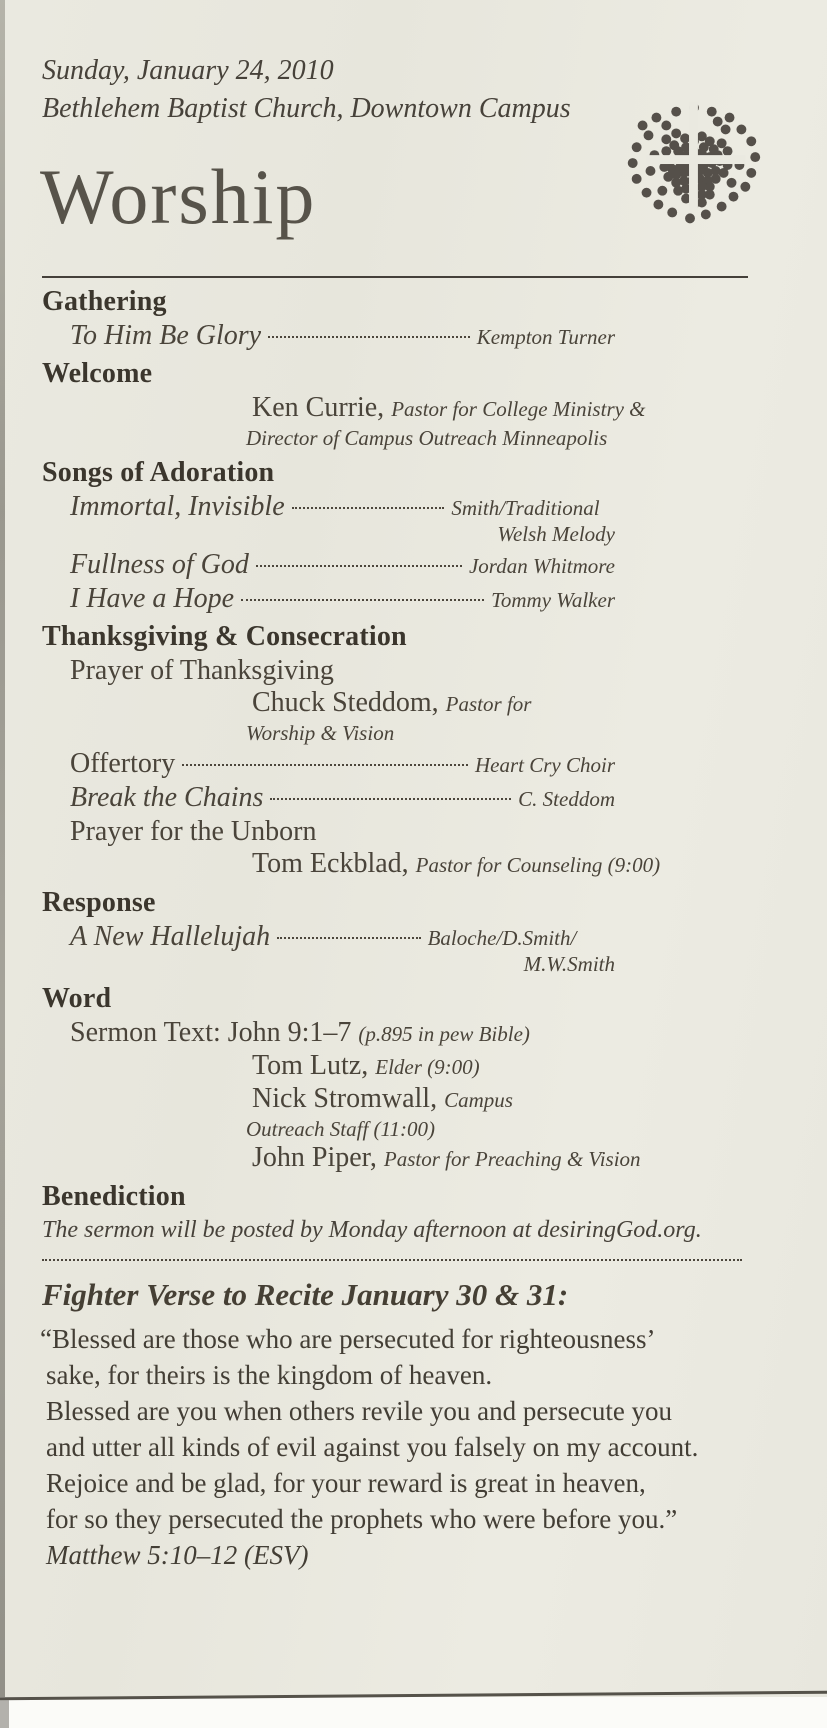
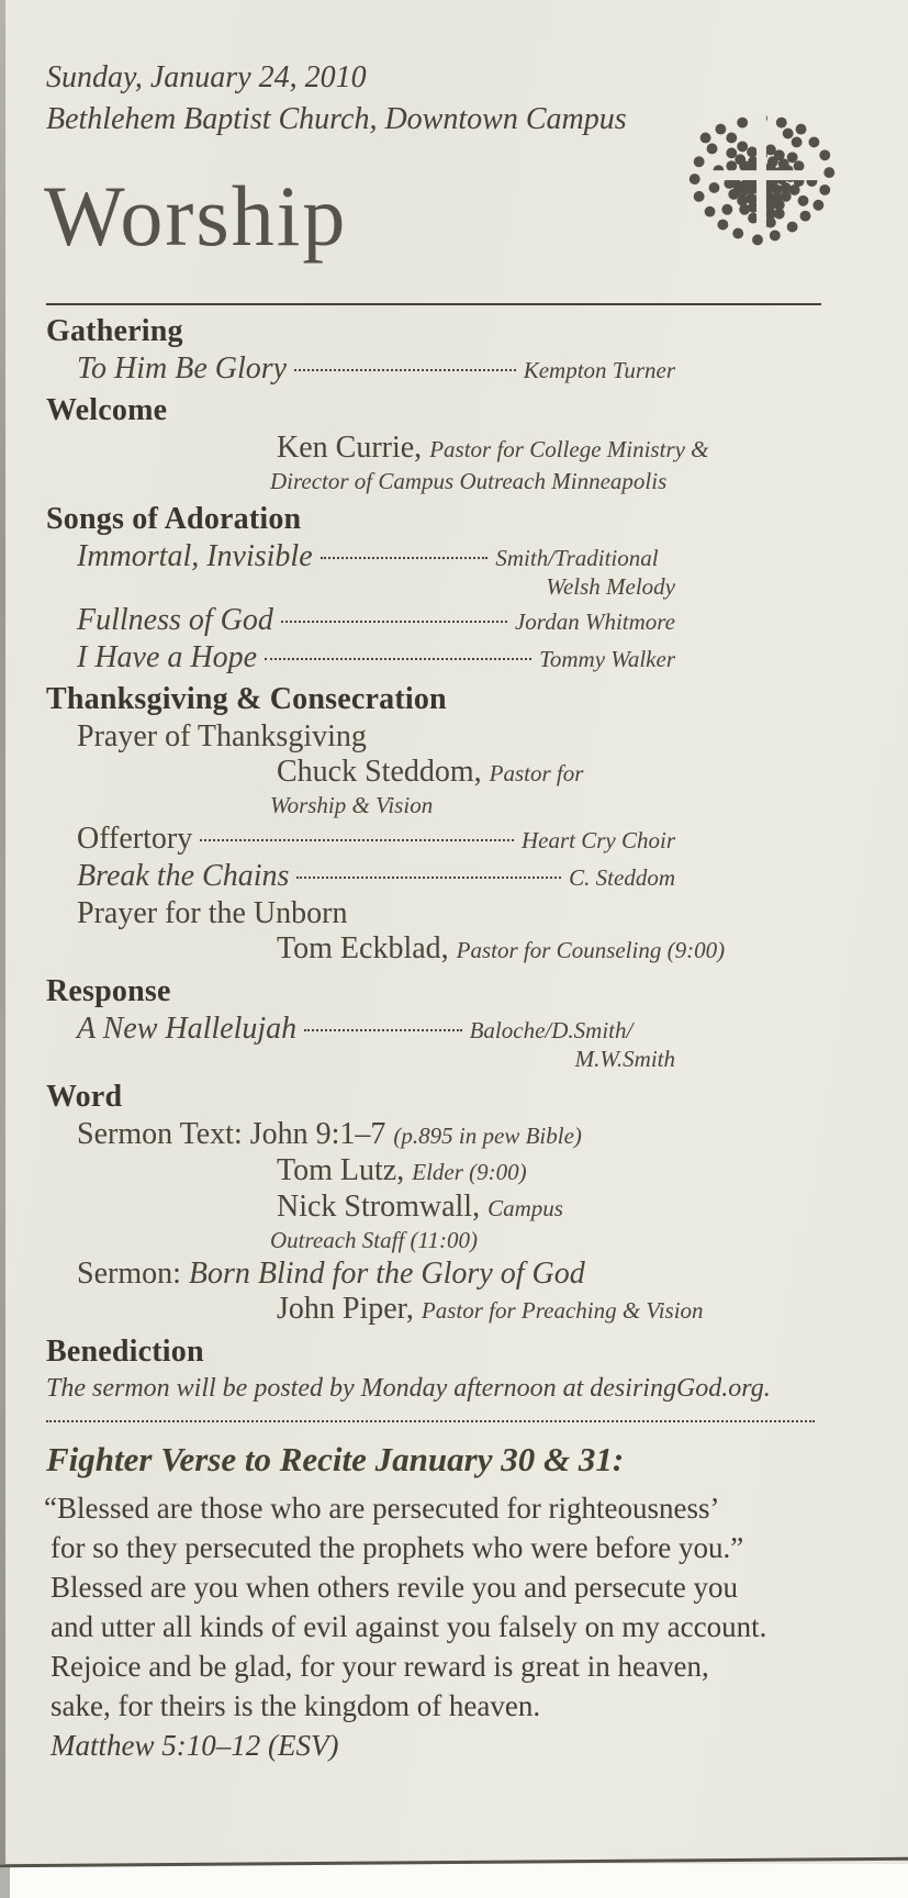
  Sunday, January 24, 2010
  Bethlehem Baptist Church, Downtown Campus
  Worship
  Gathering
  To Him Be Glory
  Kempton Turner
  Welcome
  Ken Currie, Pastor for College Ministry &
  Director of Campus Outreach Minneapolis
  Songs of Adoration
  Immortal, Invisible
  Smith/Traditional
  Welsh Melody
  Fullness of God
  Jordan Whitmore
  I Have a Hope
  Tommy Walker
  Thanksgiving & Consecration
  Prayer of Thanksgiving
  Chuck Steddom, Pastor for
  Worship & Vision
  Offertory
  Heart Cry Choir
  Break the Chains
  C. Steddom
  Prayer for the Unborn
  Tom Eckblad, Pastor for Counseling (9:00)
  Response
  A New Hallelujah
  Baloche/D.Smith/
  M.W.Smith
  Word
  Sermon Text: John 9:1–7 (p.895 in pew Bible)
  Tom Lutz, Elder (9:00)
  Nick Stromwall, Campus
  Outreach Staff (11:00)
+ Sermon: Born Blind for the Glory of God
  John Piper, Pastor for Preaching & Vision
  Benediction
  The sermon will be posted by Monday afternoon at desiringGod.org.
  Fighter Verse to Recite January 30 & 31:
  “Blessed are those who are persecuted for righteousness’
- sake, for theirs is the kingdom of heaven.
+ for so they persecuted the prophets who were before you.”
  Blessed are you when others revile you and persecute you
  and utter all kinds of evil against you falsely on my account.
  Rejoice and be glad, for your reward is great in heaven,
- for so they persecuted the prophets who were before you.”
+ sake, for theirs is the kingdom of heaven.
  Matthew 5:10–12 (ESV)
